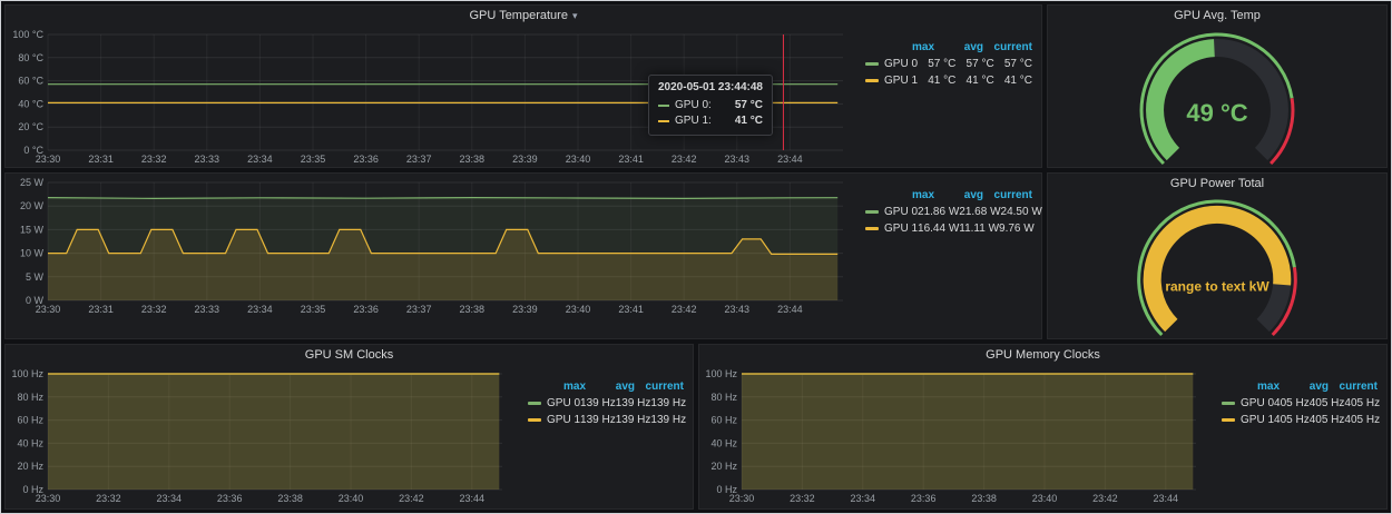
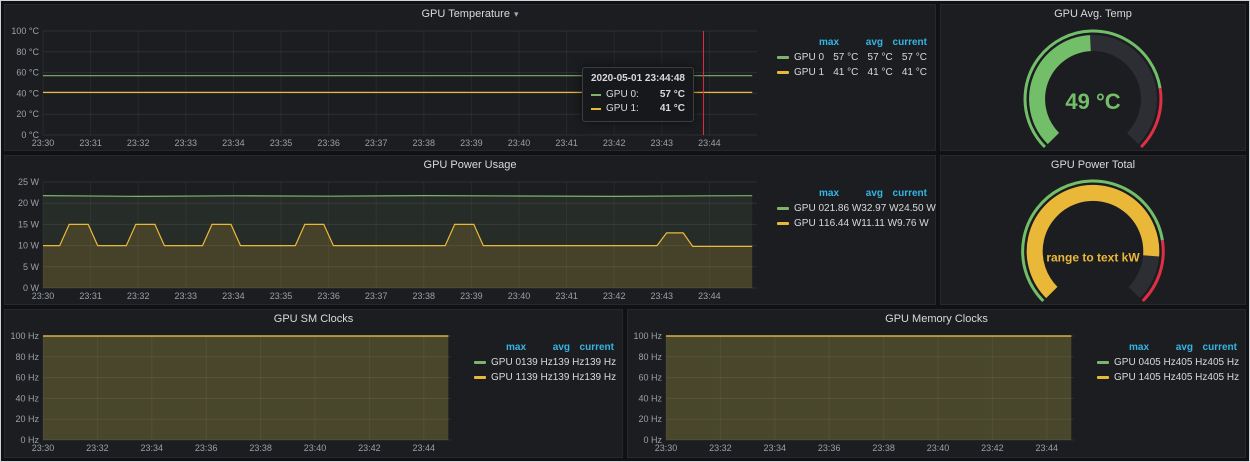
  GPU Temperature
  ▾
  23:30
  23:31
  23:32
  23:33
  23:34
  23:35
  23:36
  23:37
  23:38
  23:39
  23:40
  23:41
  23:42
  23:43
  23:44
  0 °C
  20 °C
  40 °C
  60 °C
  80 °C
  100 °C
  2020-05-01 23:44:48
  GPU 0:
  57 °C
  GPU 1:
  41 °C
  max
  avg
  current
  GPU 0
  57 °C
  57 °C
  57 °C
  GPU 1
  41 °C
  41 °C
  41 °C
  GPU Avg. Temp
  49 °C
+ GPU Power Usage
  23:30
  23:31
  23:32
  23:33
  23:34
  23:35
  23:36
  23:37
  23:38
  23:39
  23:40
  23:41
  23:42
  23:43
  23:44
  0 W
  5 W
  10 W
  15 W
  20 W
  25 W
  max
  avg
  current
  GPU 0
  21.86 W
- 21.68 W
+ 32.97 W
  24.50 W
  GPU 1
  16.44 W
  11.11 W
  9.76 W
  GPU Power Total
  range to text kW
  GPU SM Clocks
  23:30
  23:32
  23:34
  23:36
  23:38
  23:40
  23:42
  23:44
  0 Hz
  20 Hz
  40 Hz
  60 Hz
  80 Hz
  100 Hz
  max
  avg
  current
  GPU 0
  139 Hz
  139 Hz
  139 Hz
  GPU 1
  139 Hz
  139 Hz
  139 Hz
  GPU Memory Clocks
  23:30
  23:32
  23:34
  23:36
  23:38
  23:40
  23:42
  23:44
  0 Hz
  20 Hz
  40 Hz
  60 Hz
  80 Hz
  100 Hz
  max
  avg
  current
  GPU 0
  405 Hz
  405 Hz
  405 Hz
  GPU 1
  405 Hz
  405 Hz
  405 Hz
